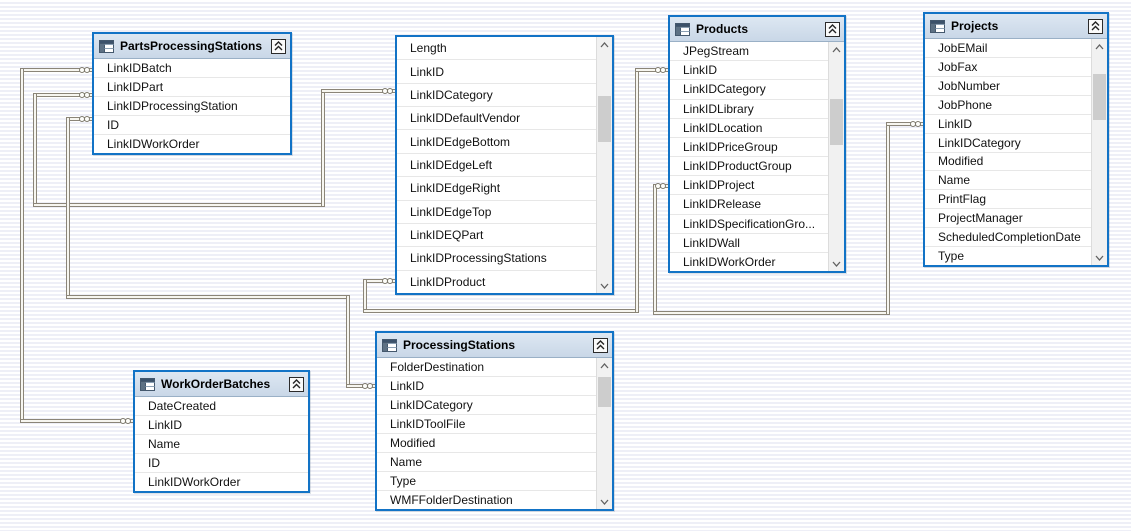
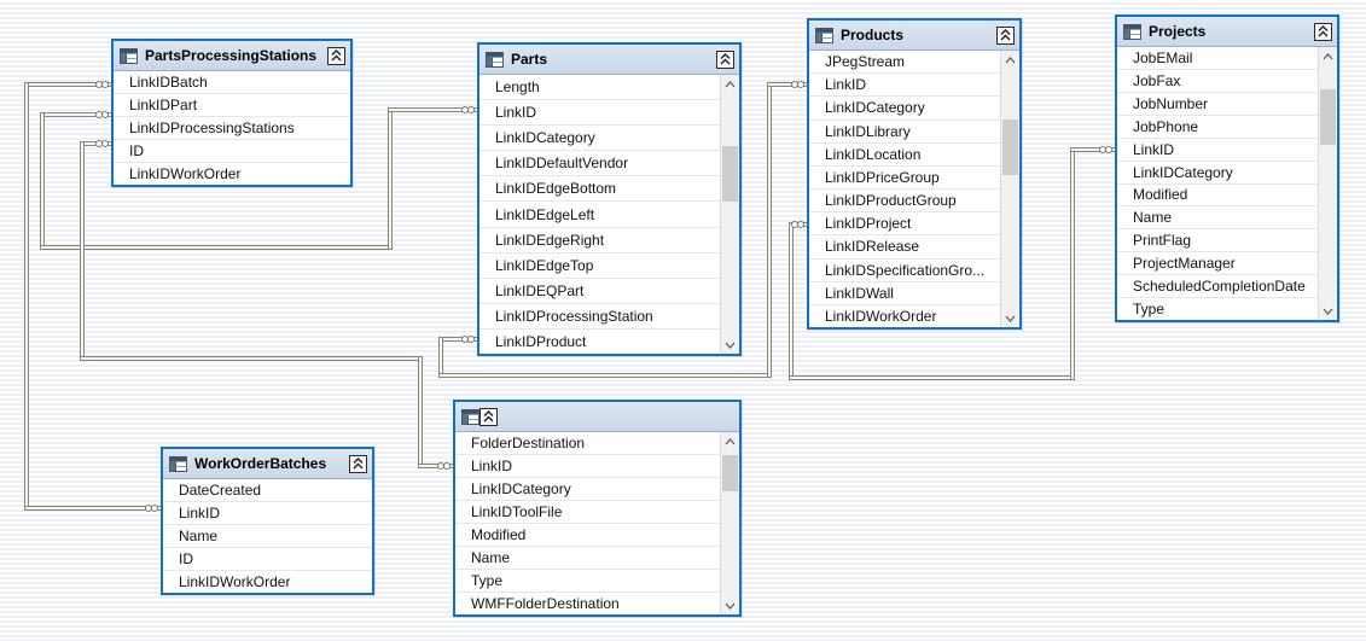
  PartsProcessingStations
  LinkIDBatch
  LinkIDPart
- LinkIDProcessingStation
+ LinkIDProcessingStations
  ID
  LinkIDWorkOrder
+ Parts
  Length
  LinkID
  LinkIDCategory
  LinkIDDefaultVendor
  LinkIDEdgeBottom
  LinkIDEdgeLeft
  LinkIDEdgeRight
  LinkIDEdgeTop
  LinkIDEQPart
- LinkIDProcessingStations
+ LinkIDProcessingStation
  LinkIDProduct
  Products
  JPegStream
  LinkID
  LinkIDCategory
  LinkIDLibrary
  LinkIDLocation
  LinkIDPriceGroup
  LinkIDProductGroup
  LinkIDProject
  LinkIDRelease
  LinkIDSpecificationGro...
  LinkIDWall
  LinkIDWorkOrder
  Projects
  JobEMail
  JobFax
  JobNumber
  JobPhone
  LinkID
  LinkIDCategory
  Modified
  Name
  PrintFlag
  ProjectManager
  ScheduledCompletionDate
  Type
  WorkOrderBatches
  DateCreated
  LinkID
  Name
  ID
  LinkIDWorkOrder
- ProcessingStations
  FolderDestination
  LinkID
  LinkIDCategory
  LinkIDToolFile
  Modified
  Name
  Type
  WMFFolderDestination
